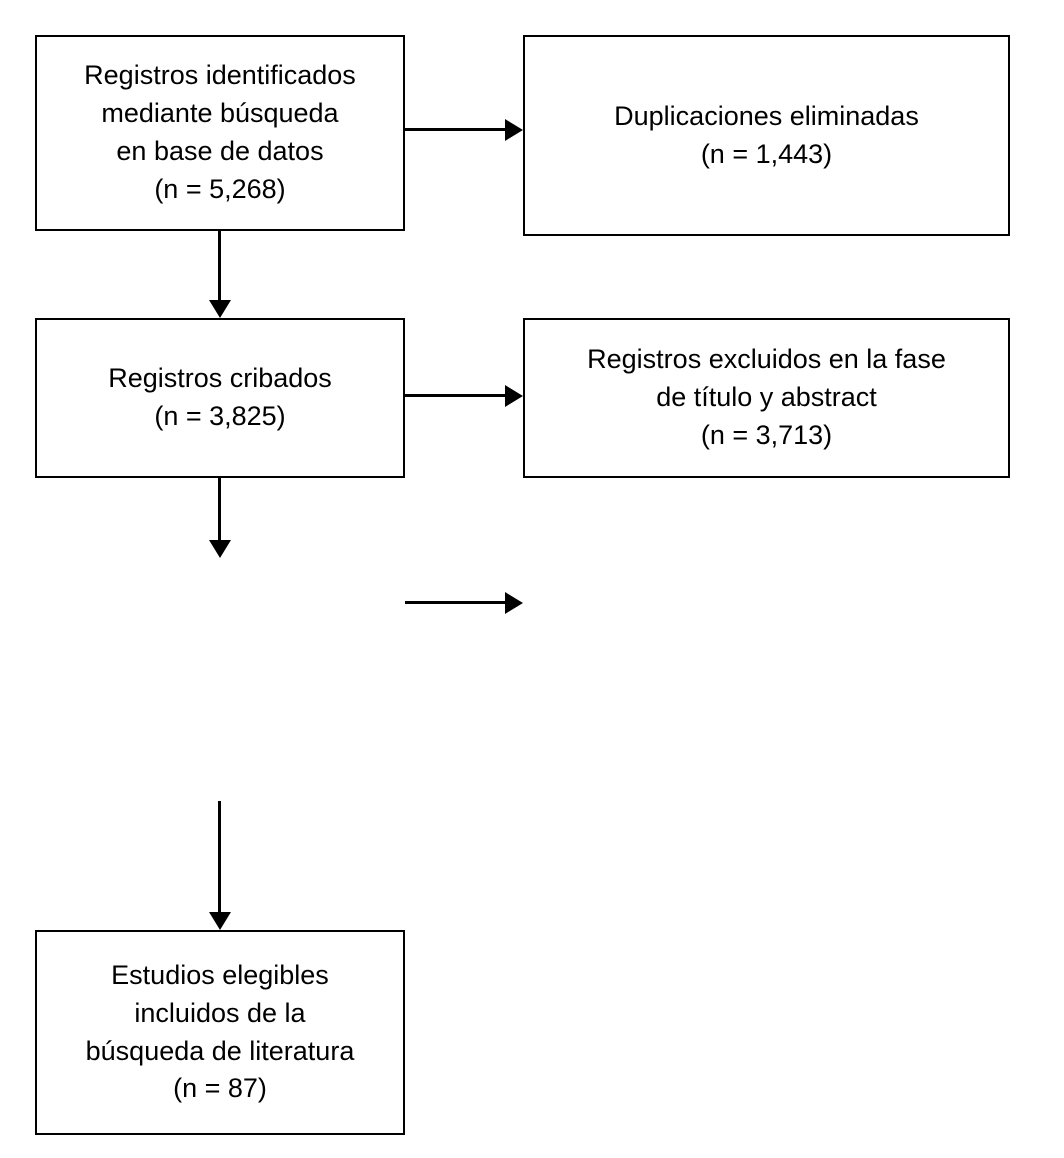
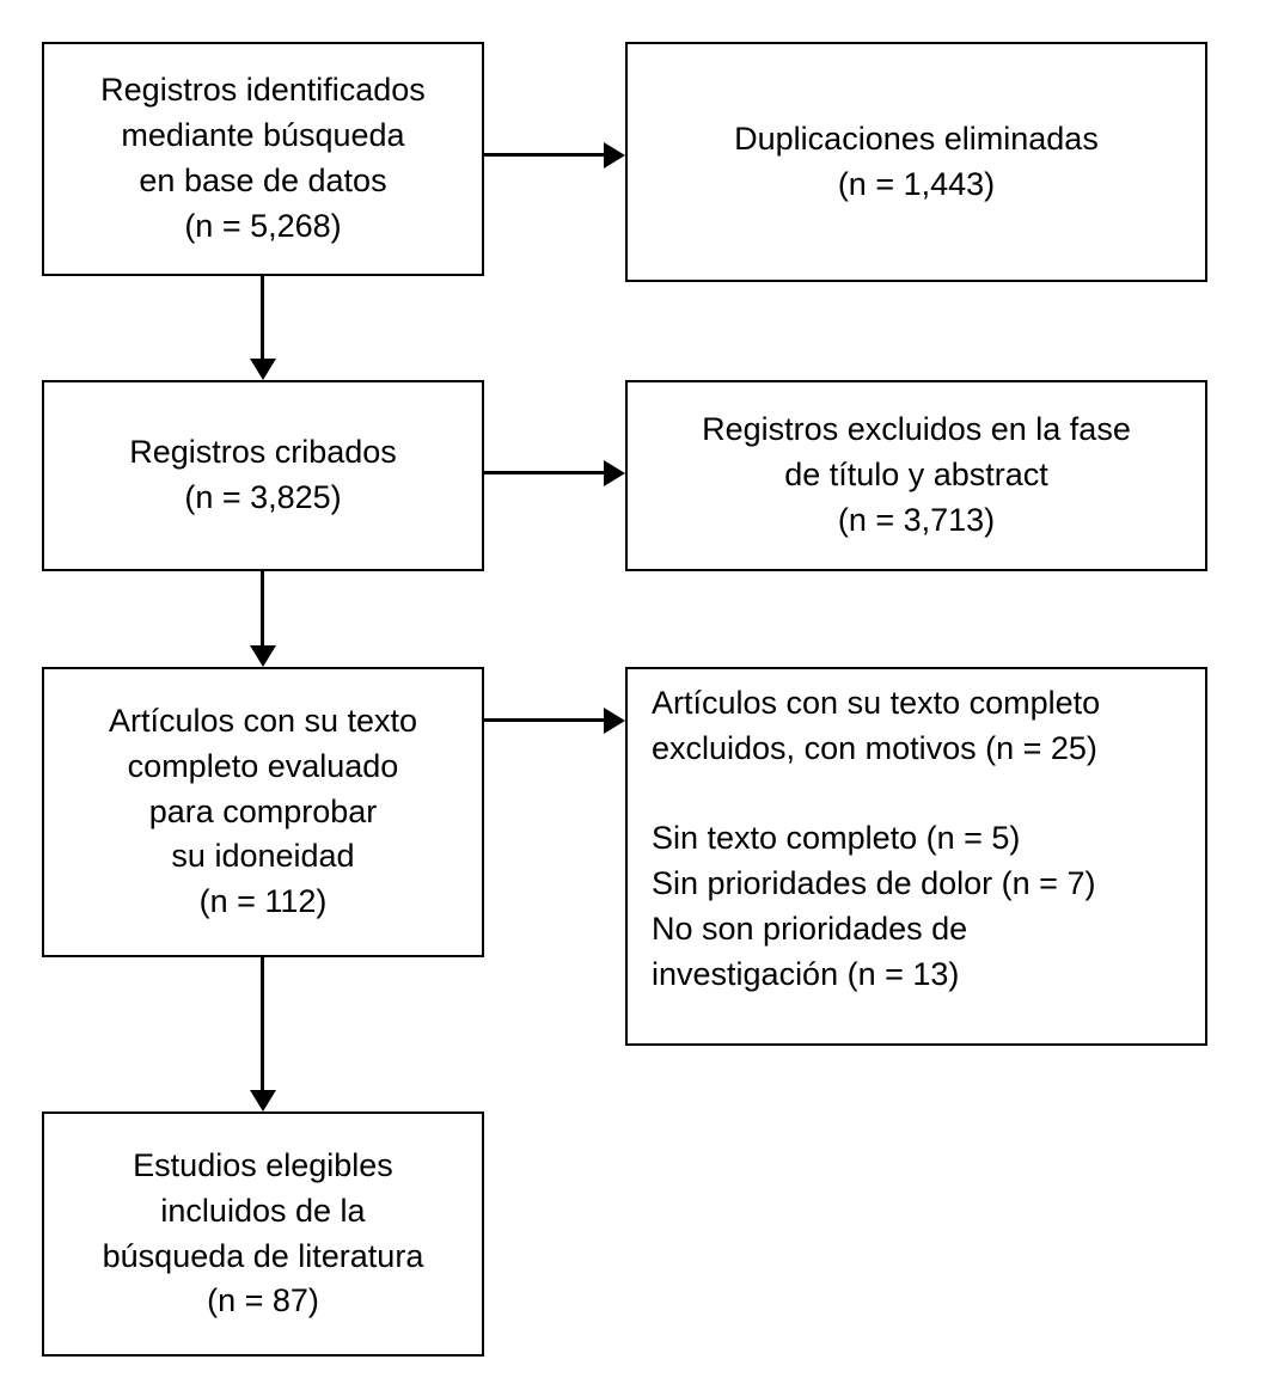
  Registros identificados
  mediante búsqueda
  en base de datos
  (n = 5,268)
  Duplicaciones eliminadas
  (n = 1,443)
  Registros cribados
  (n = 3,825)
  Registros excluidos en la fase
  de título y abstract
  (n = 3,713)
+ Artículos con su texto
+ completo evaluado
+ para comprobar
+ su idoneidad
+ (n = 112)
+ Artículos con su texto completo
+ excluidos, con motivos (n = 25)
+ Sin texto completo (n = 5)
+ Sin prioridades de dolor (n = 7)
+ No son prioridades de
+ investigación (n = 13)
  Estudios elegibles
  incluidos de la
  búsqueda de literatura
  (n = 87)
